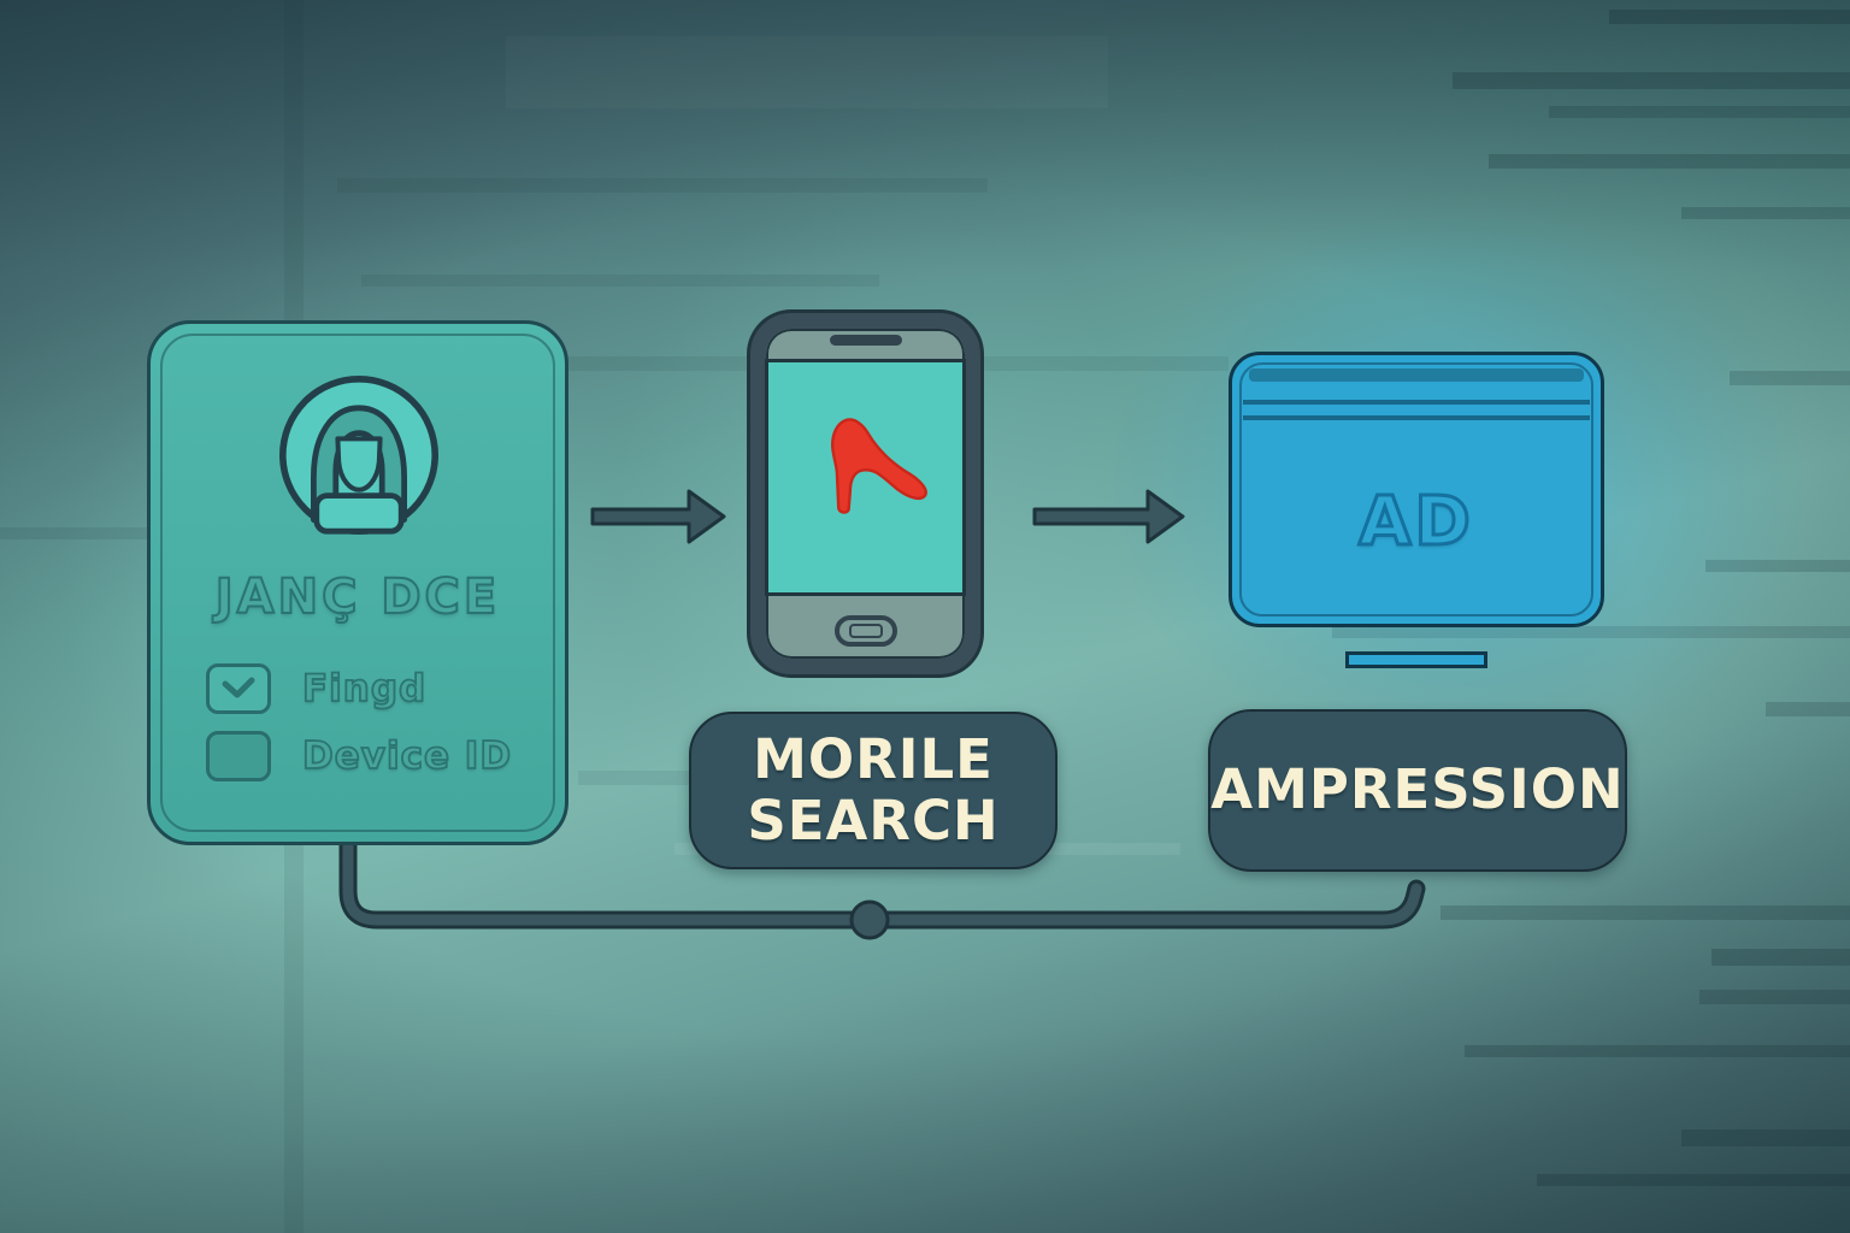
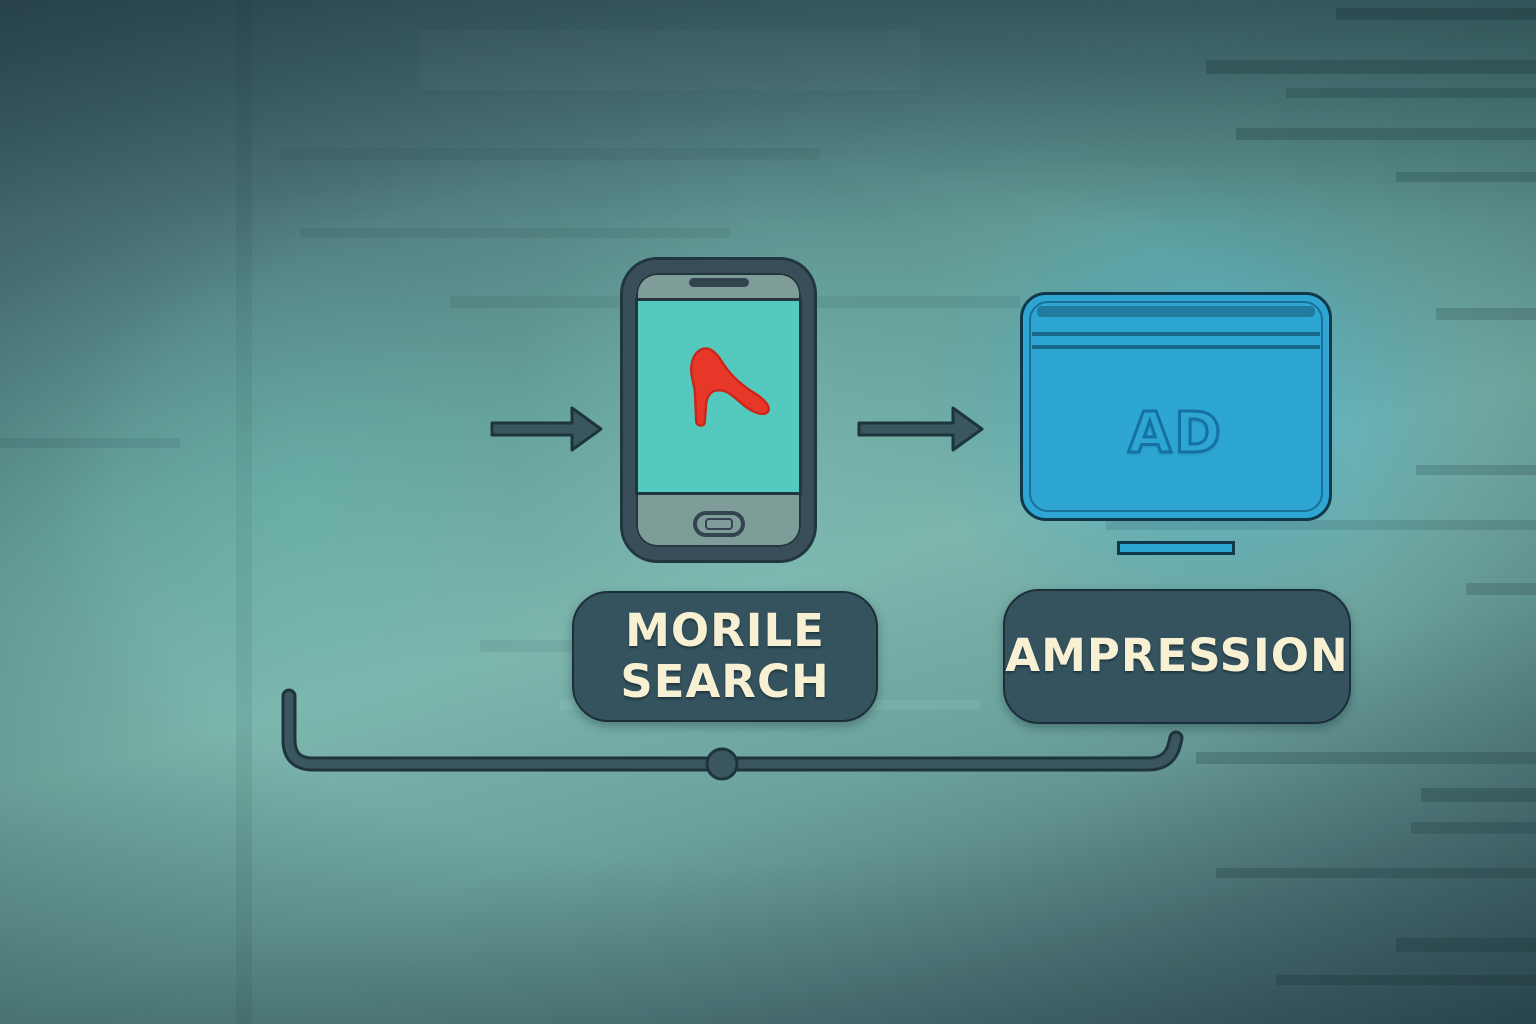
- JANÇ DCE
- Fingd
- Device ID
  AD
  MORILE
  SEARCH
  AMPRESSION
